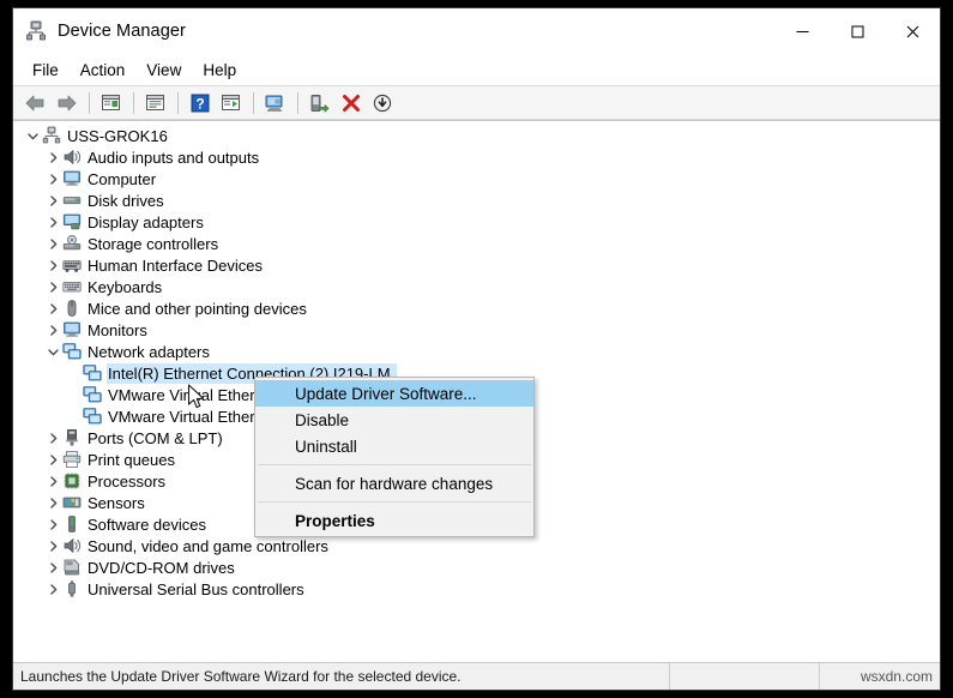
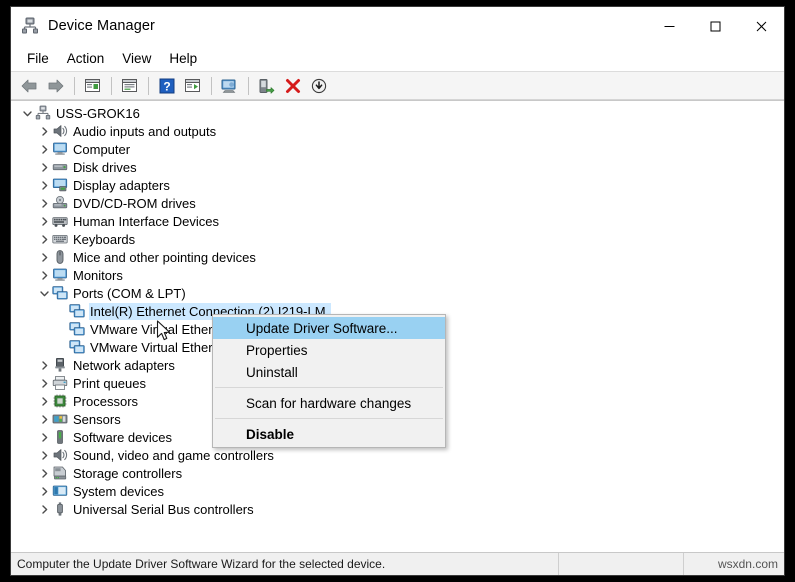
  Device Manager
  File
  Action
  View
  Help
  ?
  USS-GROK16
  Audio inputs and outputs
  Computer
  Disk drives
  Display adapters
- Storage controllers
+ DVD/CD-ROM drives
  Human Interface Devices
  Keyboards
  Mice and other pointing devices
  Monitors
- Network adapters
+ Ports (COM & LPT)
  Intel(R) Ethernet Connection (2) I219-LM
- Ports (COM & LPT)
+ Network adapters
  Print queues
  Processors
  Sensors
  Software devices
  Sound, video and game controllers
- DVD/CD-ROM drives
+ Storage controllers
+ System devices
  Universal Serial Bus controllers
  Update Driver Software...
- Disable
+ Properties
  Uninstall
  Scan for hardware changes
- Properties
+ Disable
- Launches the Update Driver Software Wizard for the selected device.
+ Computer the Update Driver Software Wizard for the selected device.
  wsxdn.com
